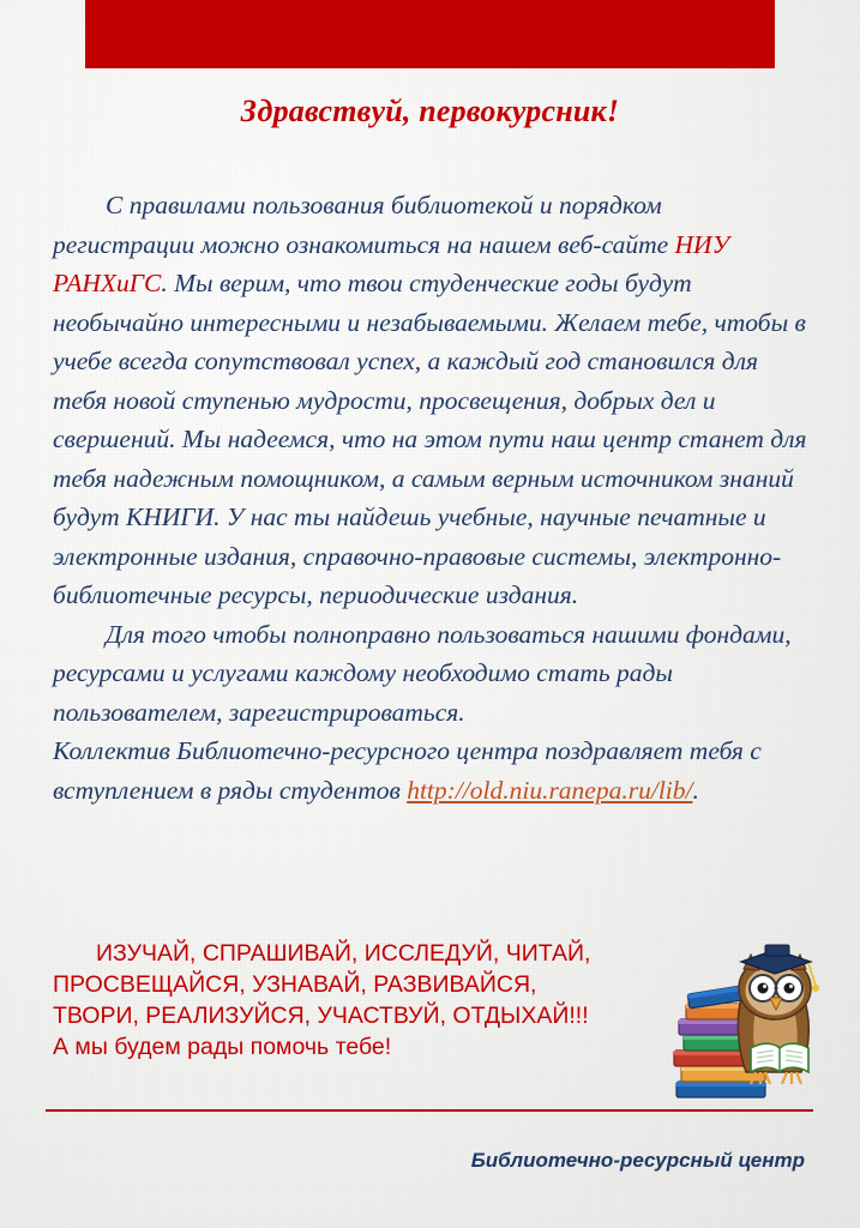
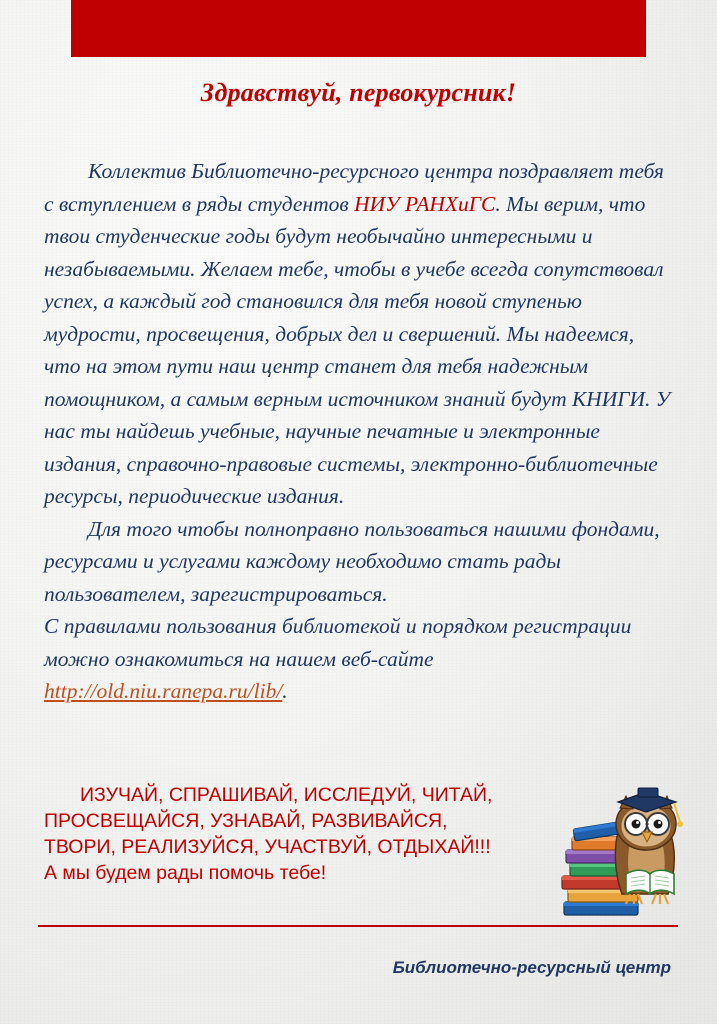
  Здравствуй, первокурсник!
- С правилами пользования библиотекой и порядком регистрации можно ознакомиться на нашем веб-сайте НИУ РАНХиГС. Мы верим, что твои студенческие годы будут необычайно интересными и незабываемыми. Желаем тебе, чтобы в учебе всегда сопутствовал успех, а каждый год становился для тебя новой ступенью мудрости, просвещения, добрых дел и свершений. Мы надеемся, что на этом пути наш центр станет для тебя надежным помощником, а самым верным источником знаний будут КНИГИ. У нас ты найдешь учебные, научные печатные и электронные издания, справочно-правовые системы, электронно-библиотечные ресурсы, периодические издания.
+ Коллектив Библиотечно-ресурсного центра поздравляет тебя с вступлением в ряды студентов НИУ РАНХиГС. Мы верим, что твои студенческие годы будут необычайно интересными и незабываемыми. Желаем тебе, чтобы в учебе всегда сопутствовал успех, а каждый год становился для тебя новой ступенью мудрости, просвещения, добрых дел и свершений. Мы надеемся, что на этом пути наш центр станет для тебя надежным помощником, а самым верным источником знаний будут КНИГИ. У нас ты найдешь учебные, научные печатные и электронные издания, справочно-правовые системы, электронно-библиотечные ресурсы, периодические издания.
  Для того чтобы полноправно пользоваться нашими фондами, ресурсами и услугами каждому необходимо стать рады пользователем, зарегистрироваться.
- Коллектив Библиотечно-ресурсного центра поздравляет тебя с вступлением в ряды студентов http://old.niu.ranepa.ru/lib/.
+ С правилами пользования библиотекой и порядком регистрации можно ознакомиться на нашем веб-сайте http://old.niu.ranepa.ru/lib/.
  ИЗУЧАЙ, СПРАШИВАЙ, ИССЛЕДУЙ, ЧИТАЙ,
  ПРОСВЕЩАЙСЯ, УЗНАВАЙ, РАЗВИВАЙСЯ,
  ТВОРИ, РЕАЛИЗУЙСЯ, УЧАСТВУЙ, ОТДЫХАЙ!!!
  А мы будем рады помочь тебе!
  Библиотечно-ресурсный центр
